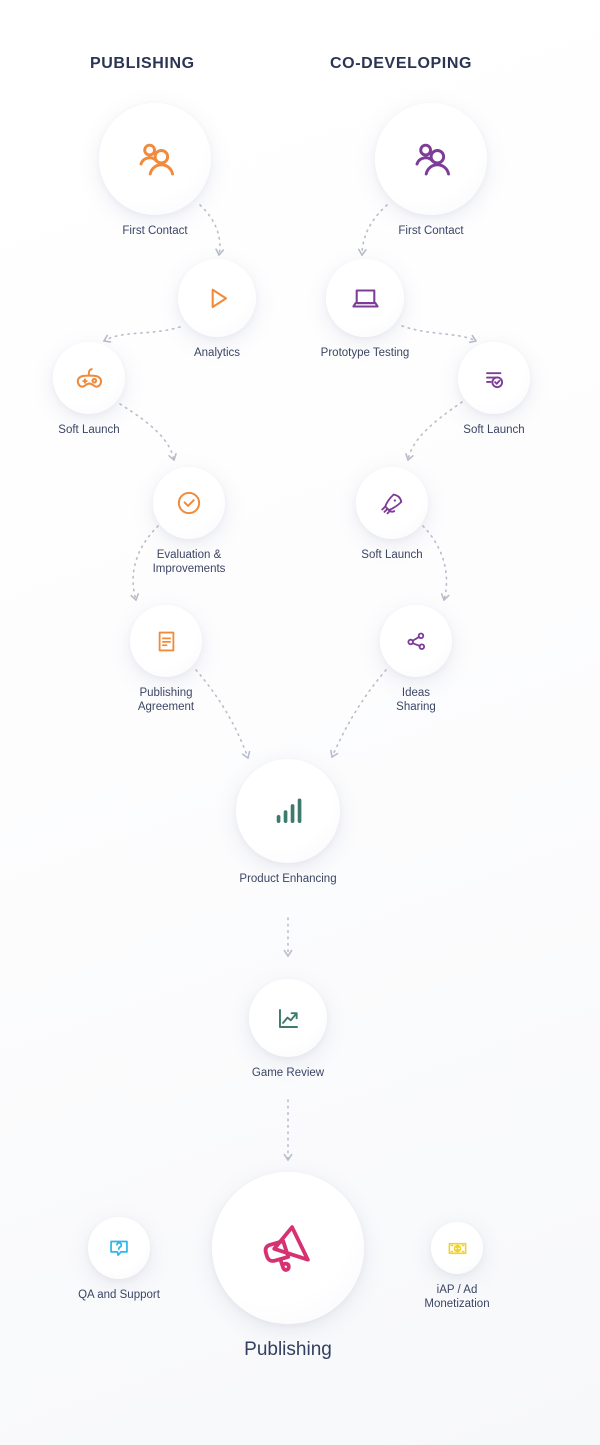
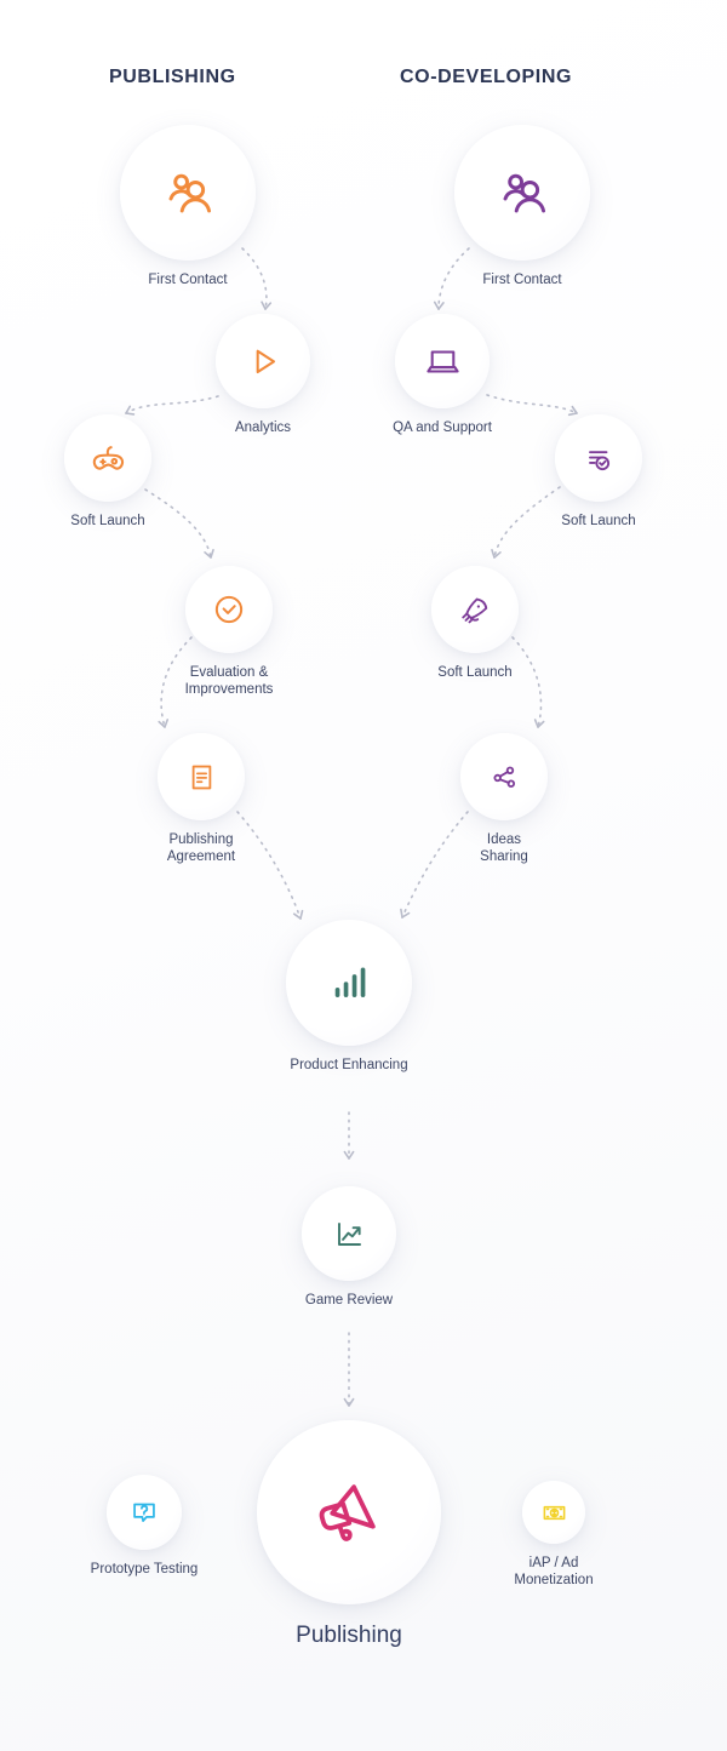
  PUBLISHING
  CO-DEVELOPING
  First Contact
  Analytics
  Soft Launch
  Evaluation &
  Improvements
  Publishing
  Agreement
  First Contact
- Prototype Testing
+ QA and Support
  Soft Launch
  Soft Launch
  Ideas
  Sharing
  Product Enhancing
  Game Review
- QA and Support
+ Prototype Testing
  Publishing
  iAP / Ad
  Monetization
